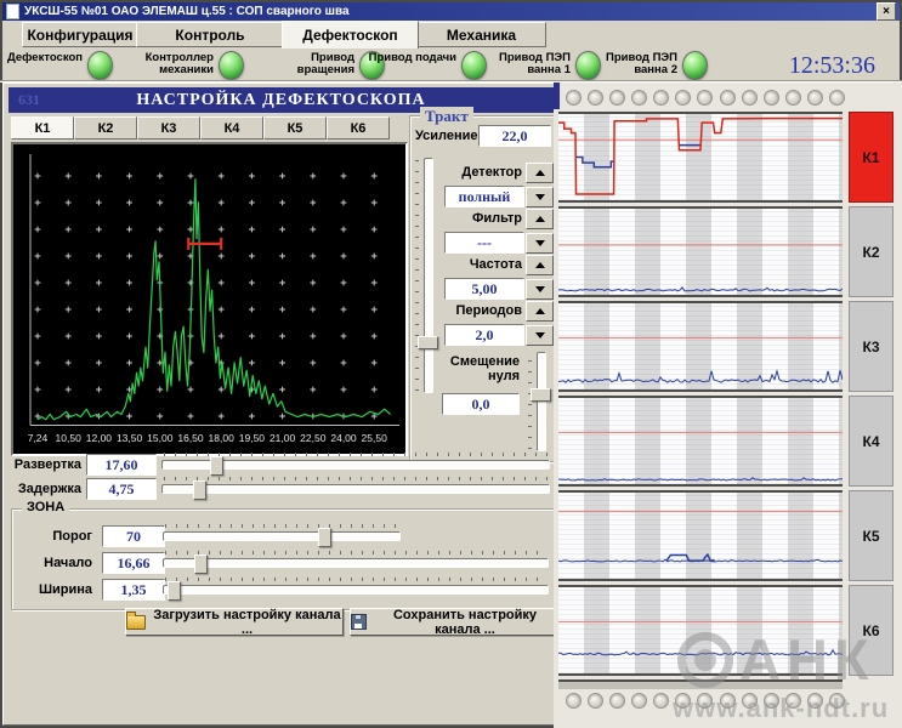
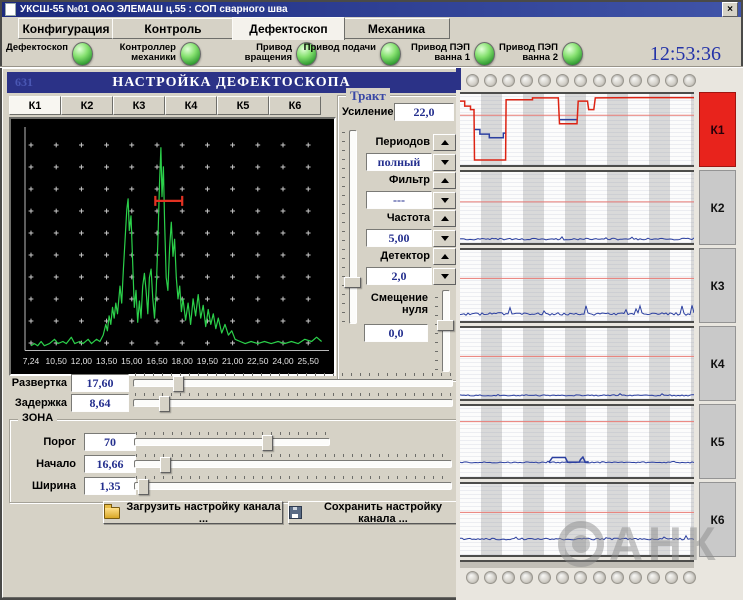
  УКСШ-55 №01 ОАО ЭЛЕМАШ ц.55 : СОП сварного шва
  ×
  Конфигурация
  Контроль
  Дефектоскоп
  Механика
  12:53:36
  Дефектоскоп
  Контроллер механики
  Привод вращения
  Привод подачи
  Привод ПЭП ванна 1
  Привод ПЭП ванна 2
  631
  НАСТРОЙКА ДЕФЕКТОСКОПА
  К1
  К2
  К3
  К4
  К5
  К6
  7,24
  10,50
  12,00
  13,50
  15,00
  16,50
  18,00
  19,50
  21,00
  22,50
  24,00
  25,50
  Тракт
  Усиление
  22,0
- Детектор
+ Периодов
  полный
  Фильтр
  ---
  Частота
  5,00
- Периодов
+ Детектор
  2,0
  Смещение нуля
  0,0
  Развертка
  17,60
  Задержка
- 4,75
+ 8,64
  ЗОНА
  Порог
  70
  Начало
  16,66
  Ширина
  1,35
  Загрузить настройку канала ...
  Сохранить настройку канала ...
  К1
  К2
  К3
  К4
  К5
  К6
  АНК
- www.ank-ndt.ru
